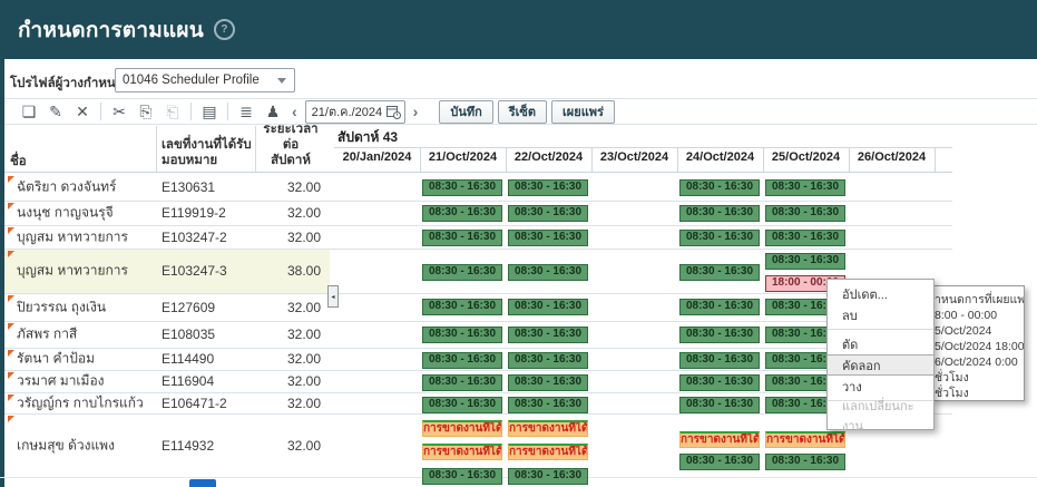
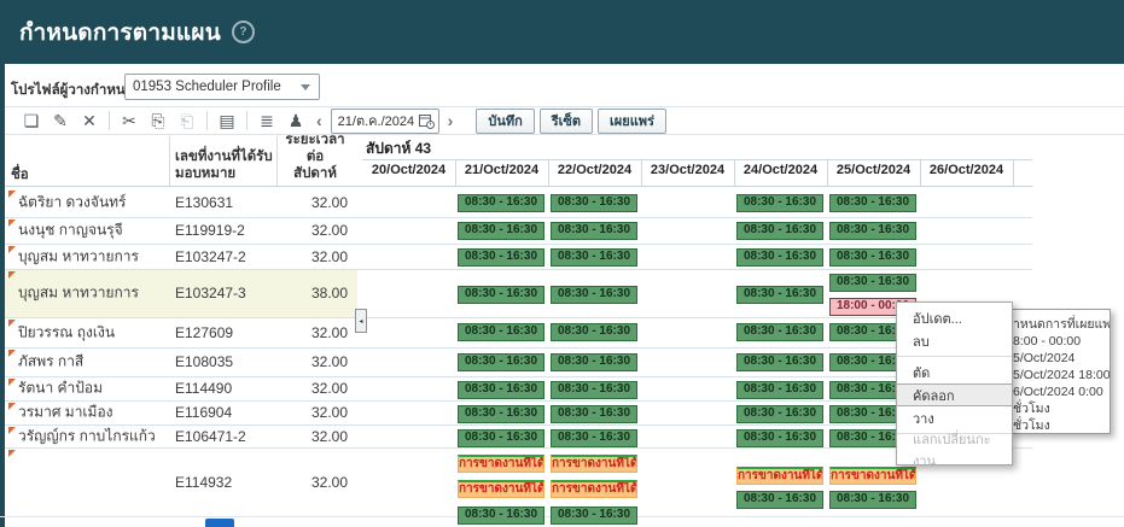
  กำหนดการตามแผน
  ?
  โปรไฟล์ผู้วางกำหน
- 01046 Scheduler Profile
+ 01953 Scheduler Profile
  ❏
  ✎
  ✕
  ✂
  ⎘
  ⎗
  ▤
  ≣
  ♟
  ‹
  21/ต.ค./2024
  ›
  บันทึก
  รีเซ็ต
  เผยแพร่
  ชื่อ
  เลขที่งานที่ได้รับ
  มอบหมาย
  ระยะเวลา
  ต่อ
  สัปดาห์
  สัปดาห์ 43
- 20/Jan/2024
+ 20/Oct/2024
  21/Oct/2024
  22/Oct/2024
  23/Oct/2024
  24/Oct/2024
  25/Oct/2024
  26/Oct/2024
  ฉัตริยา ดวงจันทร์
  E130631
  32.00
  08:30 - 16:30
  08:30 - 16:30
  08:30 - 16:30
  08:30 - 16:30
  นงนุช กาญจนรุจี
  E119919-2
  32.00
  08:30 - 16:30
  08:30 - 16:30
  08:30 - 16:30
  08:30 - 16:30
  บุญสม หาทวายการ
  E103247-2
  32.00
  08:30 - 16:30
  08:30 - 16:30
  08:30 - 16:30
  08:30 - 16:30
  บุญสม หาทวายการ
  E103247-3
  38.00
  08:30 - 16:30
  08:30 - 16:30
  08:30 - 16:30
  08:30 - 16:30
  18:00 - 00:
  ปิยวรรณ ถุงเงิน
  E127609
  32.00
  08:30 - 16:30
  08:30 - 16:30
  08:30 - 16:30
  08:30 - 16:
  ภัสพร กาสี
  E108035
  32.00
  08:30 - 16:30
  08:30 - 16:30
  08:30 - 16:30
  08:30 - 16:
  รัตนา คำป้อม
  E114490
  32.00
  08:30 - 16:30
  08:30 - 16:30
  08:30 - 16:30
  08:30 - 16:
  วรมาศ มาเมือง
  E116904
  32.00
  08:30 - 16:30
  08:30 - 16:30
  08:30 - 16:30
  08:30 - 16:
  วรัญญ์กร กาบไกรแก้ว
  E106471-2
  32.00
  08:30 - 16:30
  08:30 - 16:30
  08:30 - 16:30
  08:30 - 16:
- เกษมสุข ด้วงแพง
  E114932
  32.00
  การขาดงานที่ได้
  การขาดงานที่ได้
  การขาดงานที่ได้
  การขาดงานที่ได้
  การขาดงานที่ได้
  การขาดงานที่ได้
  08:30 - 16:30
  08:30 - 16:30
  08:30 - 16:30
  08:30 - 16:30
  าหนดการที่เผยแพ
  8:00 - 00:00
  5/Oct/2024
  5/Oct/2024 18:00
  6/Oct/2024 0:00
  ชั่วโมง
  ชั่วโมง
  อัปเดต...
  ลบ
  ตัด
  คัดลอก
  วาง
  แลกเปลี่ยนกะงาน
